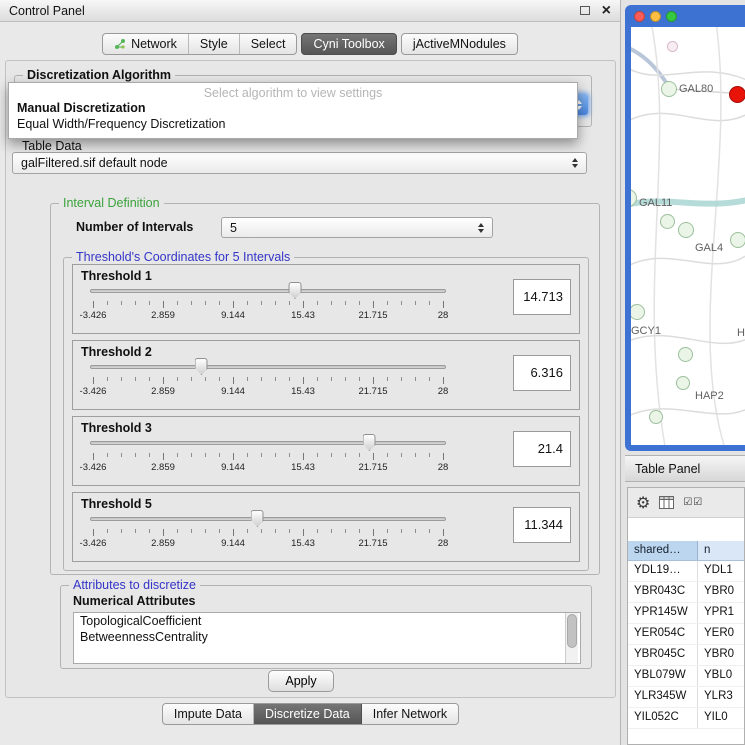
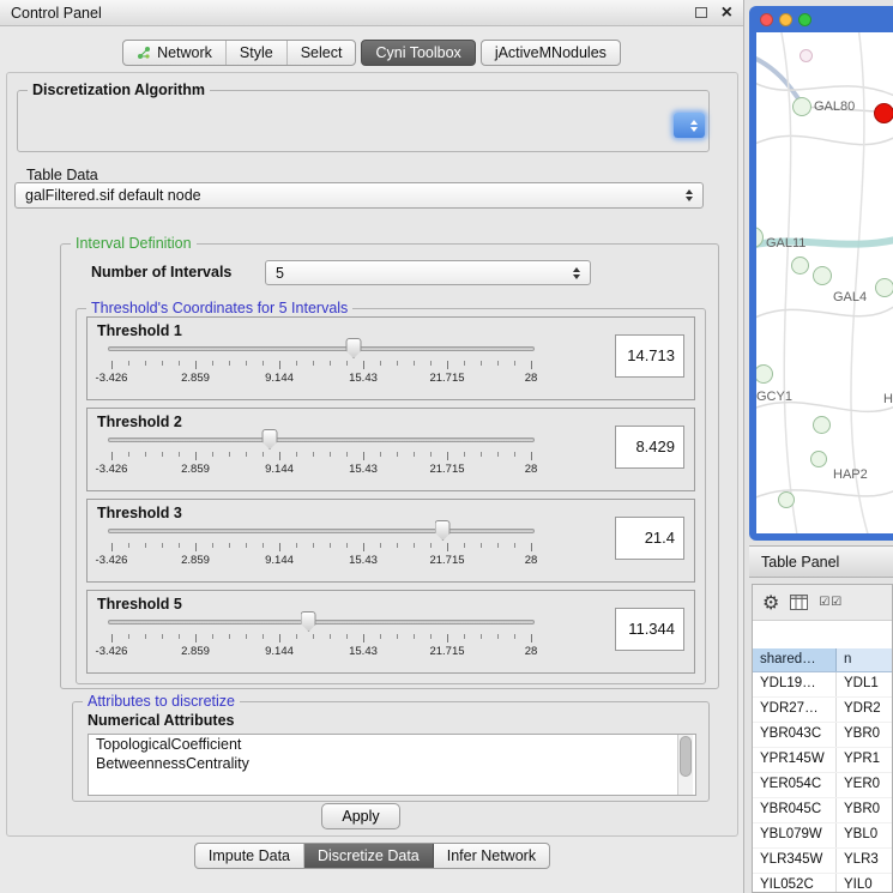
  Control Panel
  ×
  Network
  Style
  Select
  Cyni Toolbox
  jActiveMNodules
  Discretization Algorithm
- Select algorithm to view settings
- Manual Discretization
- Equal Width/Frequency Discretization
  Table Data
  galFiltered.sif default node
  Interval Definition
  Number of Intervals
  5
  Threshold's Coordinates for 5 Intervals
  Threshold 1
  -3.426
  2.859
  9.144
  15.43
  21.715
  28
  14.713
  Threshold 2
  -3.426
  2.859
  9.144
  15.43
  21.715
  28
- 6.316
+ 8.429
  Threshold 3
  -3.426
  2.859
  9.144
  15.43
  21.715
  28
  21.4
  Threshold 5
  -3.426
  2.859
  9.144
  15.43
  21.715
  28
  11.344
  Attributes to discretize
  Numerical Attributes
  TopologicalCoefficient
  BetweennessCentrality
  Apply
  Impute Data
  Discretize Data
  Infer Network
  GAL80
  GAL11
  GAL4
  GCY1
  H
  HAP2
  Table Panel
  ⚙
  ☑☑
  shared…
  n
  YDL19…
  YDL1
+ YDR27…
+ YDR2
  YBR043C
  YBR0
  YPR145W
  YPR1
  YER054C
  YER0
  YBR045C
  YBR0
  YBL079W
  YBL0
  YLR345W
  YLR3
  YIL052C
  YIL0
